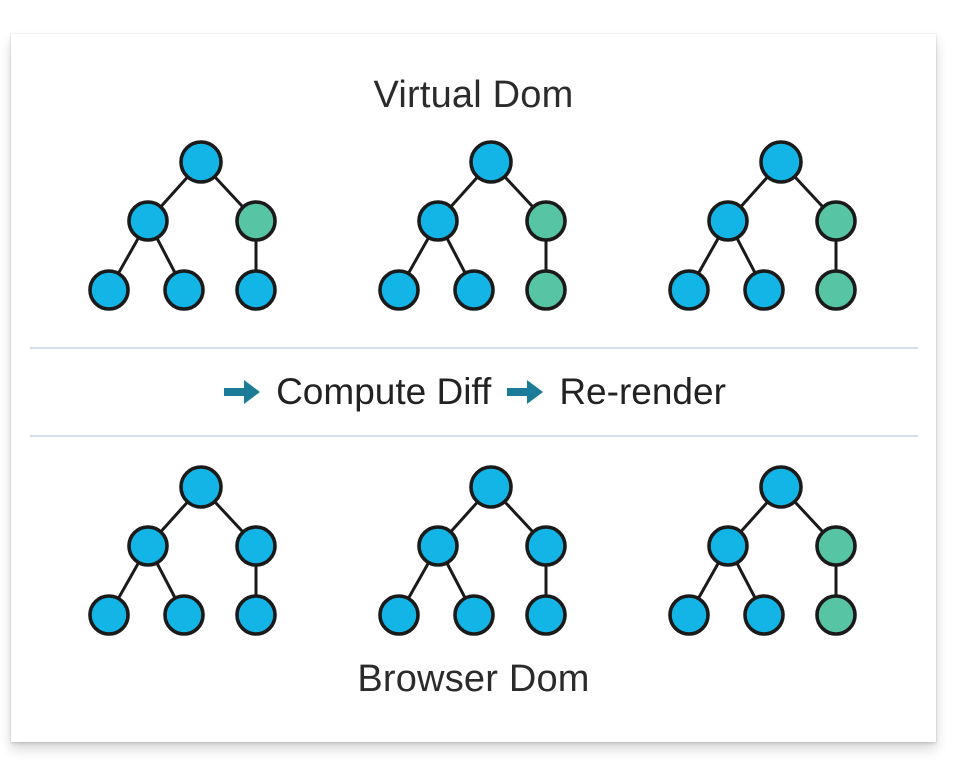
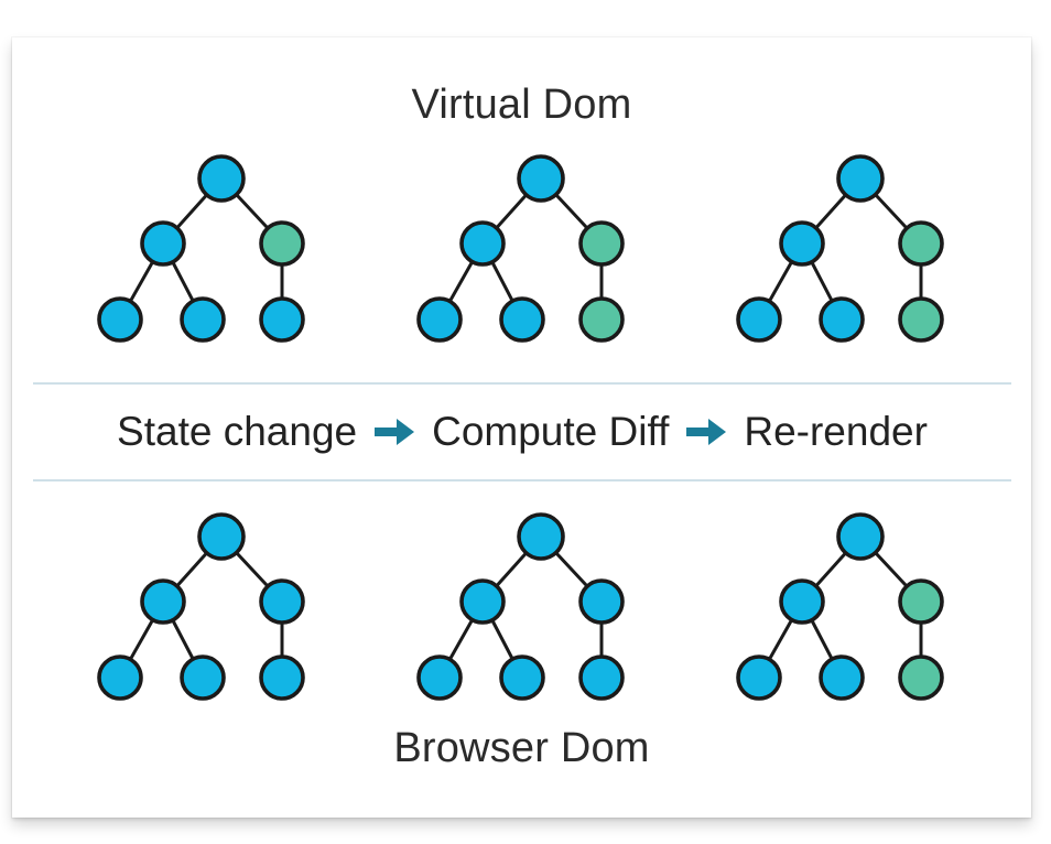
  Virtual Dom
+ State change
  Compute Diff
  Re-render
  Browser Dom
